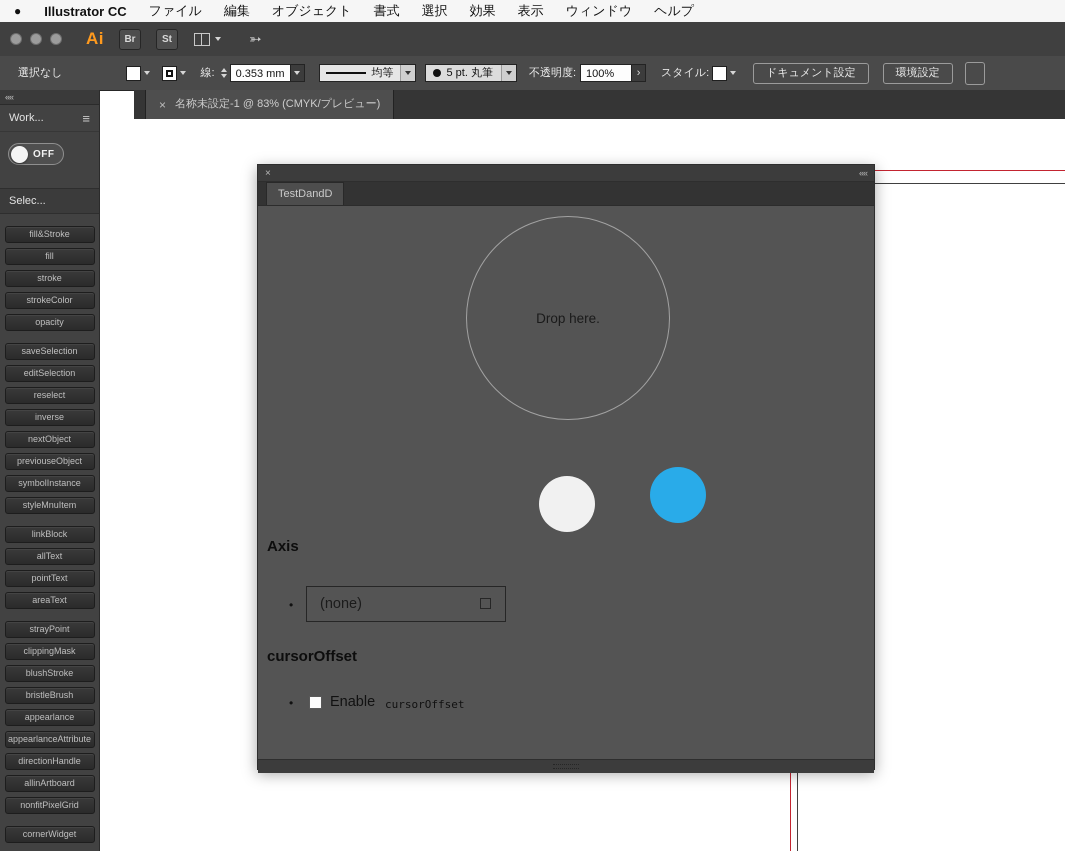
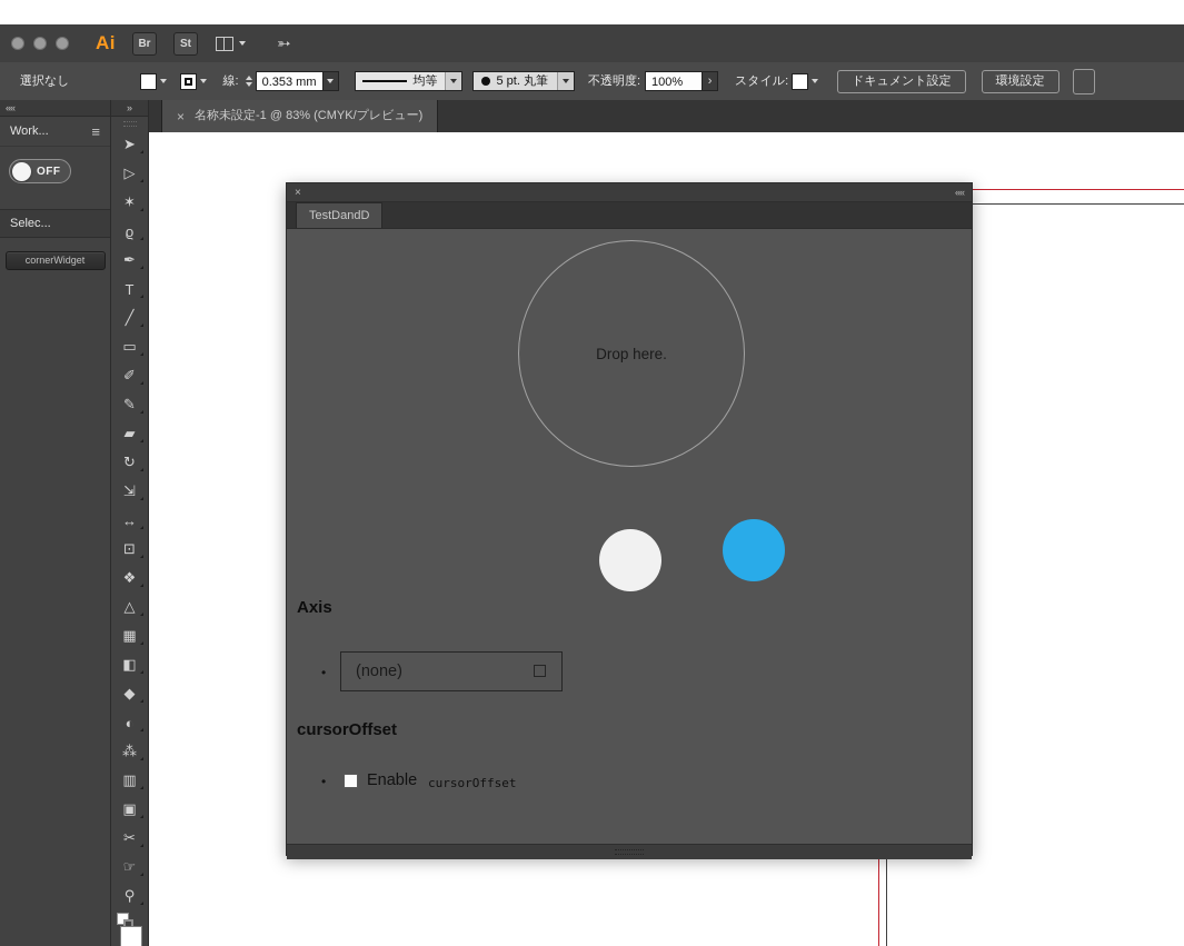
- ●
- Illustrator CC
- ファイル
- 編集
- オブジェクト
- 書式
- 選択
- 効果
- 表示
- ウィンドウ
- ヘルプ
  Ai
  Br
  St
  ➳
  選択なし
  線:
  0.353 mm
  均等
  5 pt. 丸筆
  不透明度:
  100%
  ›
  スタイル:
  ドキュメント設定
  環境設定
  ×
  名称未設定-1 @ 83% (CMYK/プレビュー)
  ««
  Work...
  ≡
  OFF
  Selec...
- fill&Stroke
- fill
- stroke
- strokeColor
- opacity
- saveSelection
- editSelection
- reselect
- inverse
- nextObject
- previouseObject
- symbolInstance
- styleMnuItem
- linkBlock
- allText
- pointText
- areaText
- strayPoint
- clippingMask
- blushStroke
- bristleBrush
- appearlance
- appearlanceAttribute
- directionHandle
- allinArtboard
- nonfitPixelGrid
  cornerWidget
+ »
+ ➤
+ ▷
+ ✶
+ ϱ
+ ✒
+ T
+ ╱
+ ▭
+ ✐
+ ✎
+ ▰
+ ↻
+ ⇲
+ ↔
+ ⊡
+ ❖
+ △
+ ▦
+ ◧
+ ◆
+ ◐
+ ⁂
+ ▥
+ ▣
+ ✂
+ ☞
+ ⚲
  ×
  ««
  TestDandD
  Drop here.
  Axis
  •
  (none)
  cursorOffset
  •
  Enable
  cursorOffset
